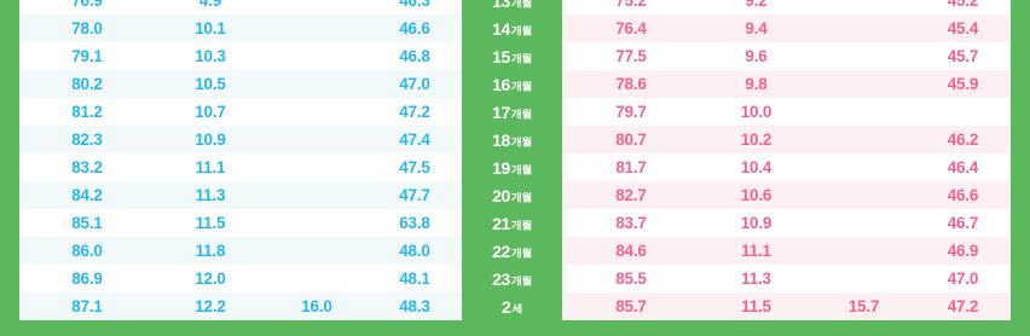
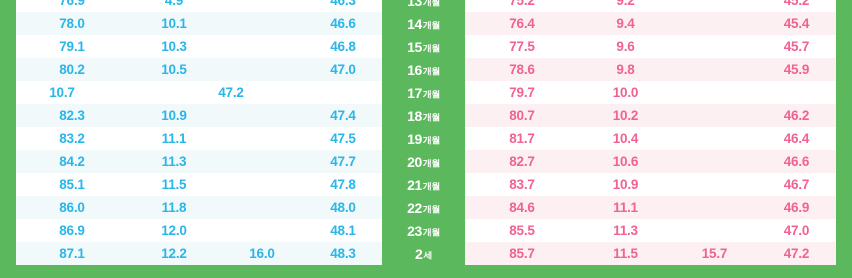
  76.9
  4.9
  46.3
  78.0
  10.1
  46.6
  79.1
  10.3
  46.8
  80.2
  10.5
  47.0
- 81.2
  10.7
  47.2
  82.3
  10.9
  47.4
  83.2
  11.1
  47.5
  84.2
  11.3
  47.7
  85.1
  11.5
- 63.8
+ 47.8
  86.0
  11.8
  48.0
  86.9
  12.0
  48.1
  87.1
  12.2
  16.0
  48.3
  13
  개월
  14
  개월
  15
  개월
  16
  개월
  17
  개월
  18
  개월
  19
  개월
  20
  개월
  21
  개월
  22
  개월
  23
  개월
  2
  세
  75.2
  9.2
  45.2
  76.4
  9.4
  45.4
  77.5
  9.6
  45.7
  78.6
  9.8
  45.9
  79.7
  10.0
  80.7
  10.2
  46.2
  81.7
  10.4
  46.4
  82.7
  10.6
  46.6
  83.7
  10.9
  46.7
  84.6
  11.1
  46.9
  85.5
  11.3
  47.0
  85.7
  11.5
  15.7
  47.2
